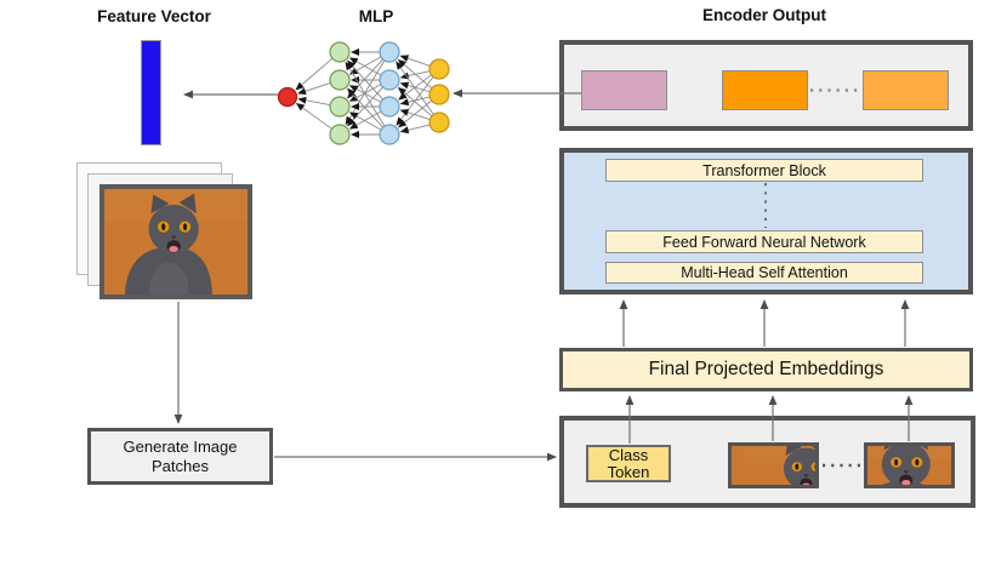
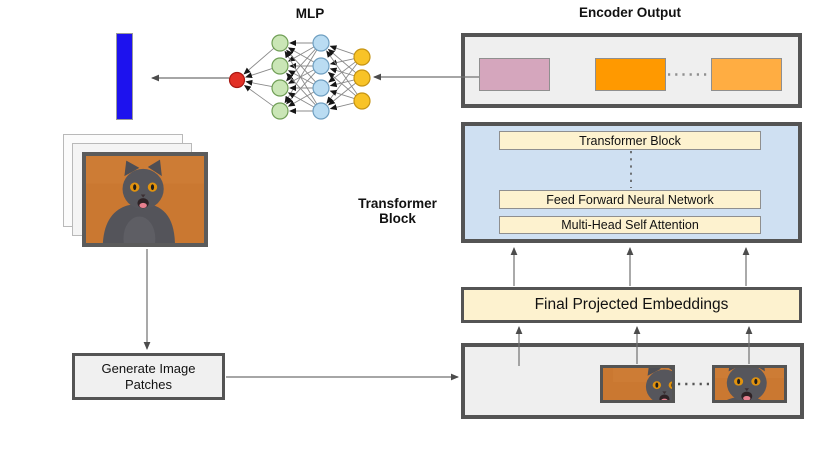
- Feature Vector
  MLP
  Encoder Output
+ Transformer
+ Block
  Generate Image
  Patches
  Transformer Block
  Feed Forward Neural Network
  Multi-Head Self Attention
  Final Projected Embeddings
- Class
- Token
